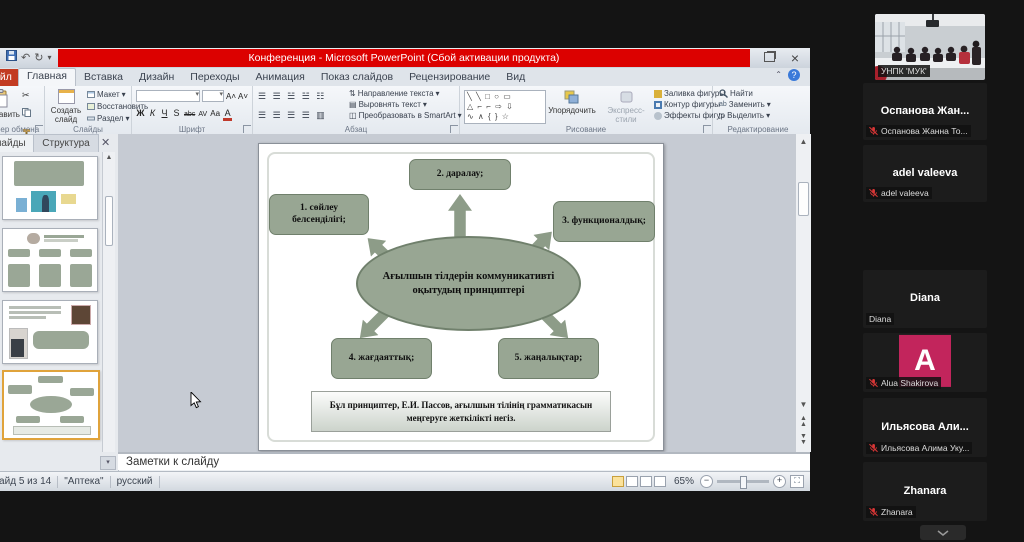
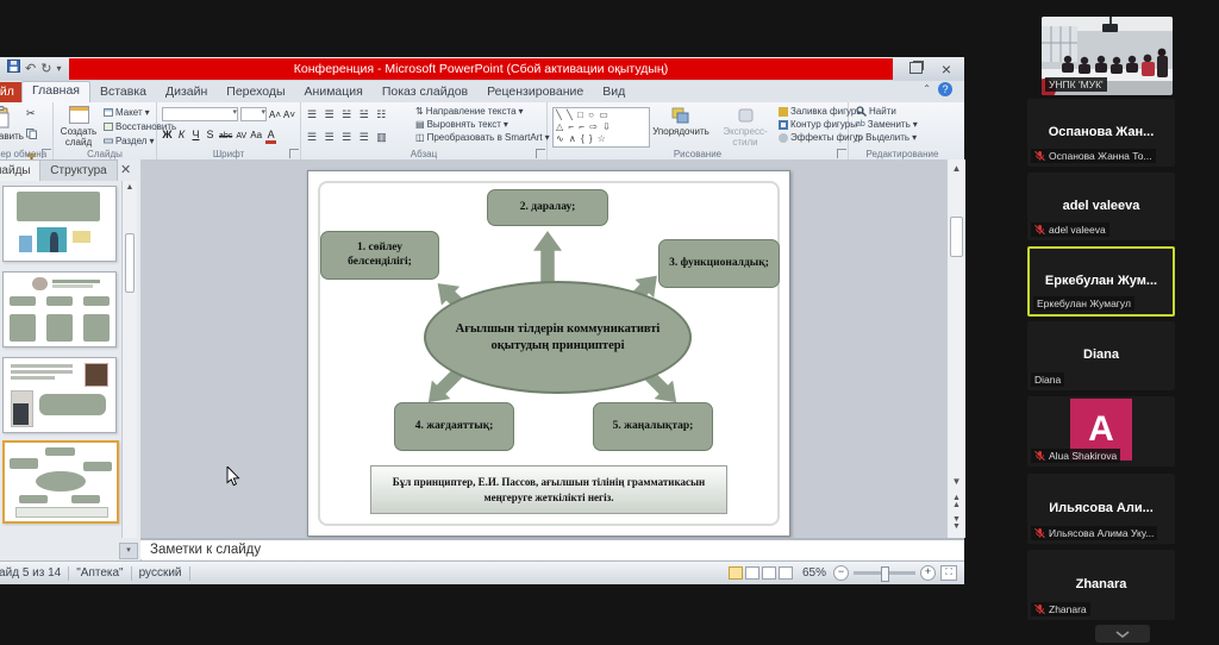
  ↶
  ↻
  ▾
- Конференция - Microsoft PowerPoint (Сбой активации продукта)
+ Конференция - Microsoft PowerPoint (Сбой активации оқытудың)
  ×
  Главная
  Вставка
  Дизайн
  Переходы
  Анимация
  Показ слайдов
  Рецензирование
  Вид
  ⌃
  ?
  ✂
  ер обмена
  Создать слайд
  Макет
  ▾
  Восстановить
  Раздел
  ▾
  Слайды
  A˄
  A˅
  Ж
  К
  Ч
  S
  Aa
  A
  Шрифт
  ☰ ☰ ☱ ☱ ☷
  ☰ ☰ ☰ ☰ ▥
  ⇅
  Направление текста
  ▾
  ▤
  Выровнять текст
  ▾
  ◫
  Преобразовать в SmartArt
  ▾
  Абзац
  ╲ ╲ □ ○ ▭
  △ ⌐ ⌐ ⇨ ⇩
  ∿ ∧ { } ☆
  Упорядочить
  Экспресс-стили
  Заливка фигуры
  Контур фигуры
  Эффекты фигур
  Рисование
  Найти
  Заменить
  ▾
  ▷
  Выделить
  ▾
  Редактирование
  Структура
  ✕
  2. даралау;
  1. сөйлеу белсенділігі;
  3. функционалдық;
  Ағылшын тілдерін коммуникативті оқытудың принциптері
  4. жағдаяттық;
  5. жаңалықтар;
  Бұл принциптер, Е.И. Пассов, ағылшын тілінің грамматикасын меңгеруге жеткілікті негіз.
  ▲
  ▼
  Заметки к слайду
  айд 5 из 14
  "Аптека"
  русский
  65%
  −
  +
  ⛶
  УНПК 'МУК'
  Оспанова Жан...
  Оспанова Жанна То...
  adel valeeva
  adel valeeva
+ Еркебулан Жум...
+ Еркебулан Жумагул
  Diana
  Diana
  A
  Alua Shakirova
  Ильясова Али...
  Ильясова Алима Уку...
  Zhanara
  Zhanara
